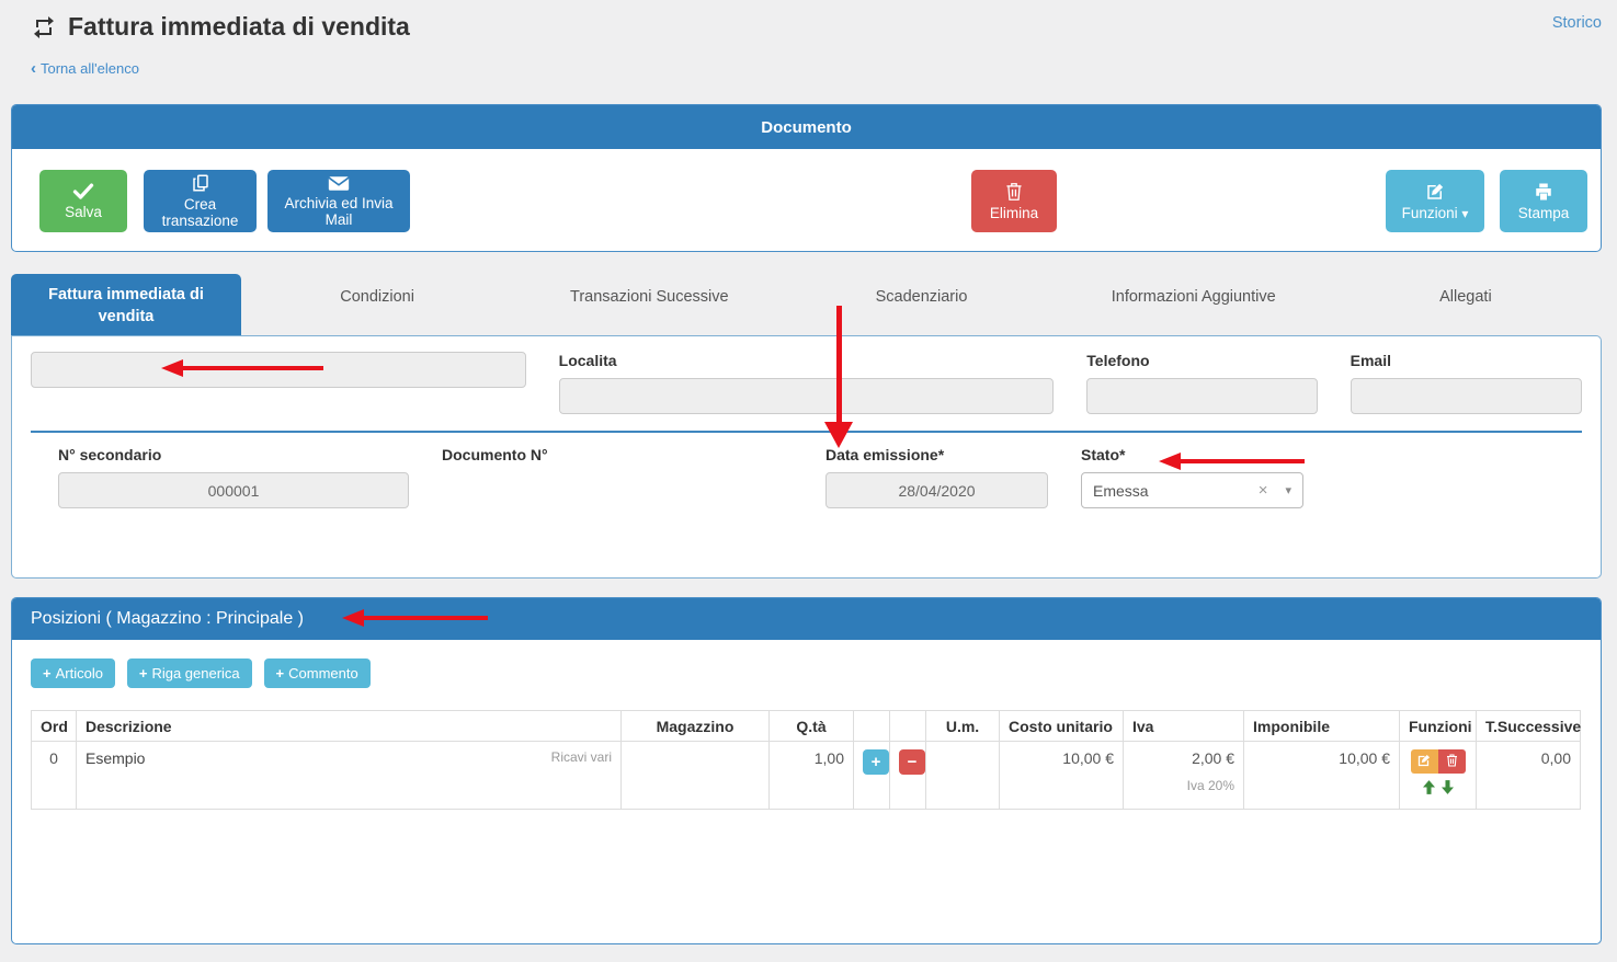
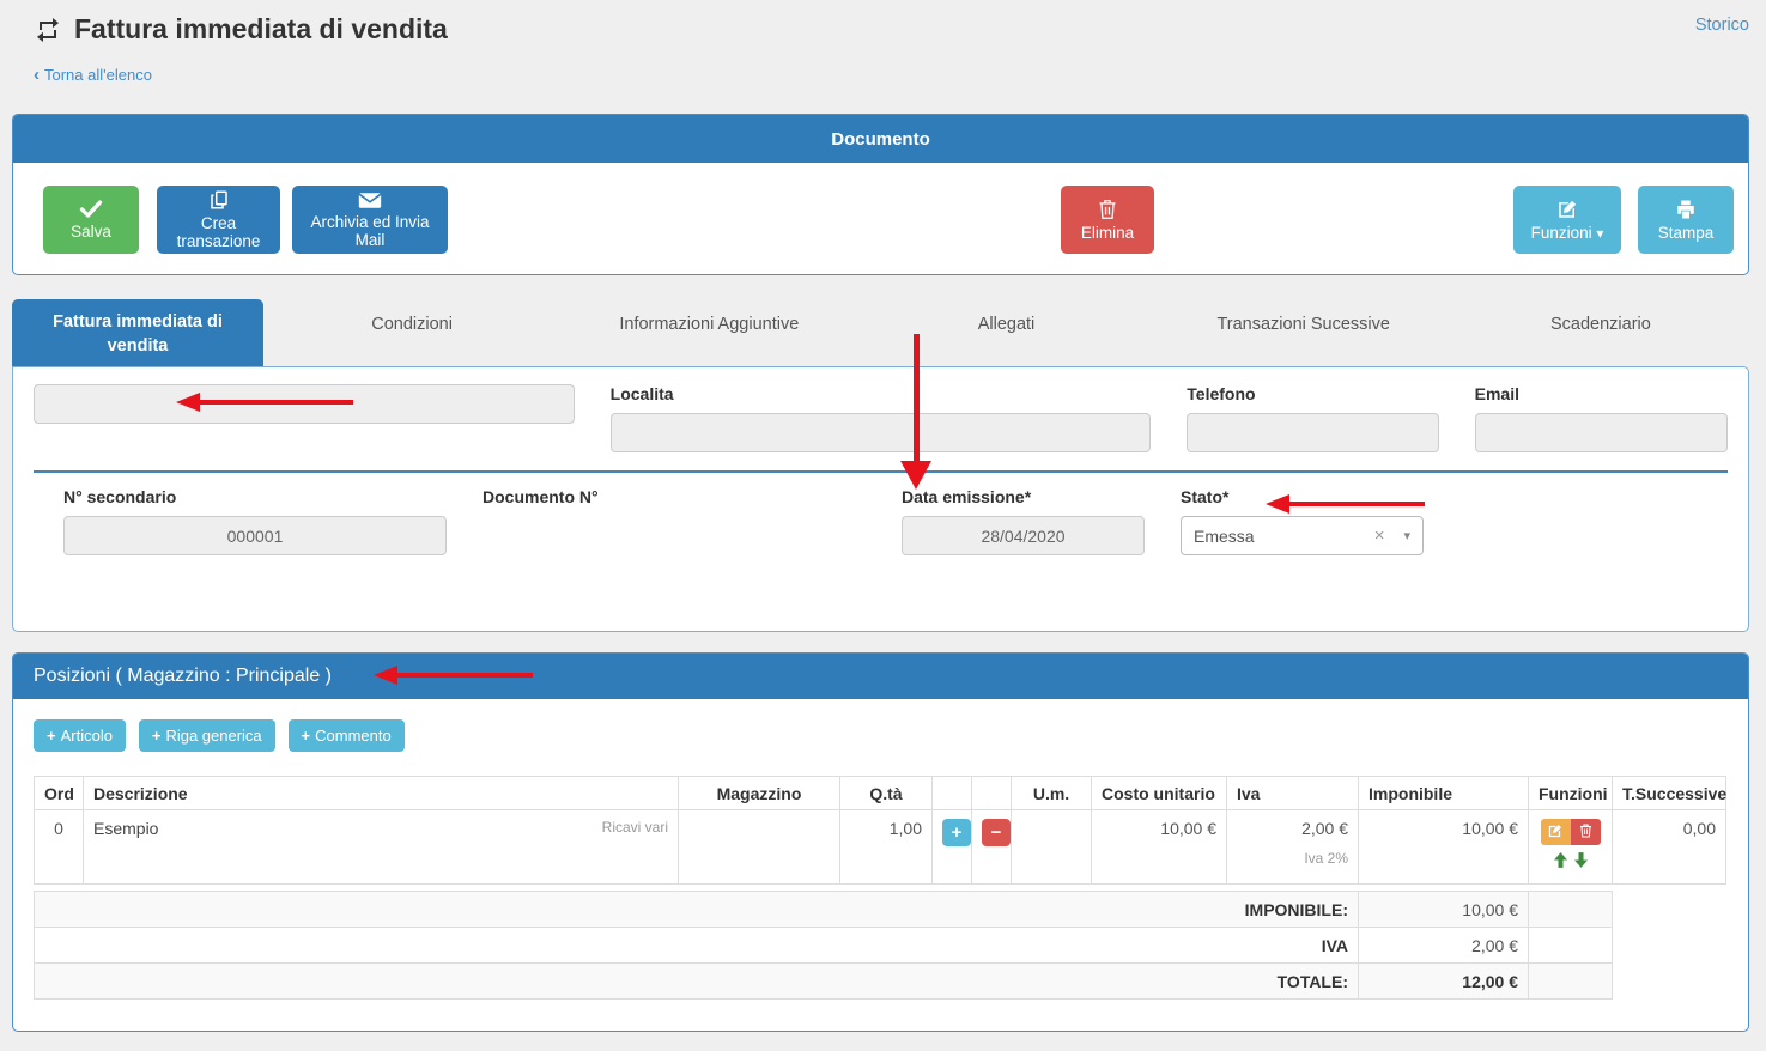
  Fattura immediata di vendita
  Storico
  ‹
  Torna all'elenco
  Documento
  Salva
  Crea transazione
  Archivia ed Invia Mail
  Elimina
  Funzioni ▾
  Stampa
  Fattura immediata di vendita
  Condizioni
- Transazioni Sucessive
+ Informazioni Aggiuntive
- Scadenziario
+ Allegati
- Informazioni Aggiuntive
+ Transazioni Sucessive
- Allegati
+ Scadenziario
  Localita
  Telefono
  Email
  N° secondario
  000001
  Documento N°
  Data emissione*
  28/04/2020
  Stato*
  Emessa
  ×
  ▾
  Posizioni ( Magazzino : Principale )
  + Articolo + Riga generica + Commento
  Ord	Descrizione	Magazzino	Q.tà			U.m.	Costo unitario	Iva	Imponibile	Funzioni	T.Successive
- 0	Esempio Ricavi vari		1,00	+	−		10,00 €	2,00 € Iva 20%	10,00 €		0,00
+ 0	Esempio Ricavi vari		1,00	+	−		10,00 €	2,00 € Iva 2%	10,00 €		0,00
+ IMPONIBILE:	10,00 €
+ IVA	2,00 €
+ TOTALE:	12,00 €
